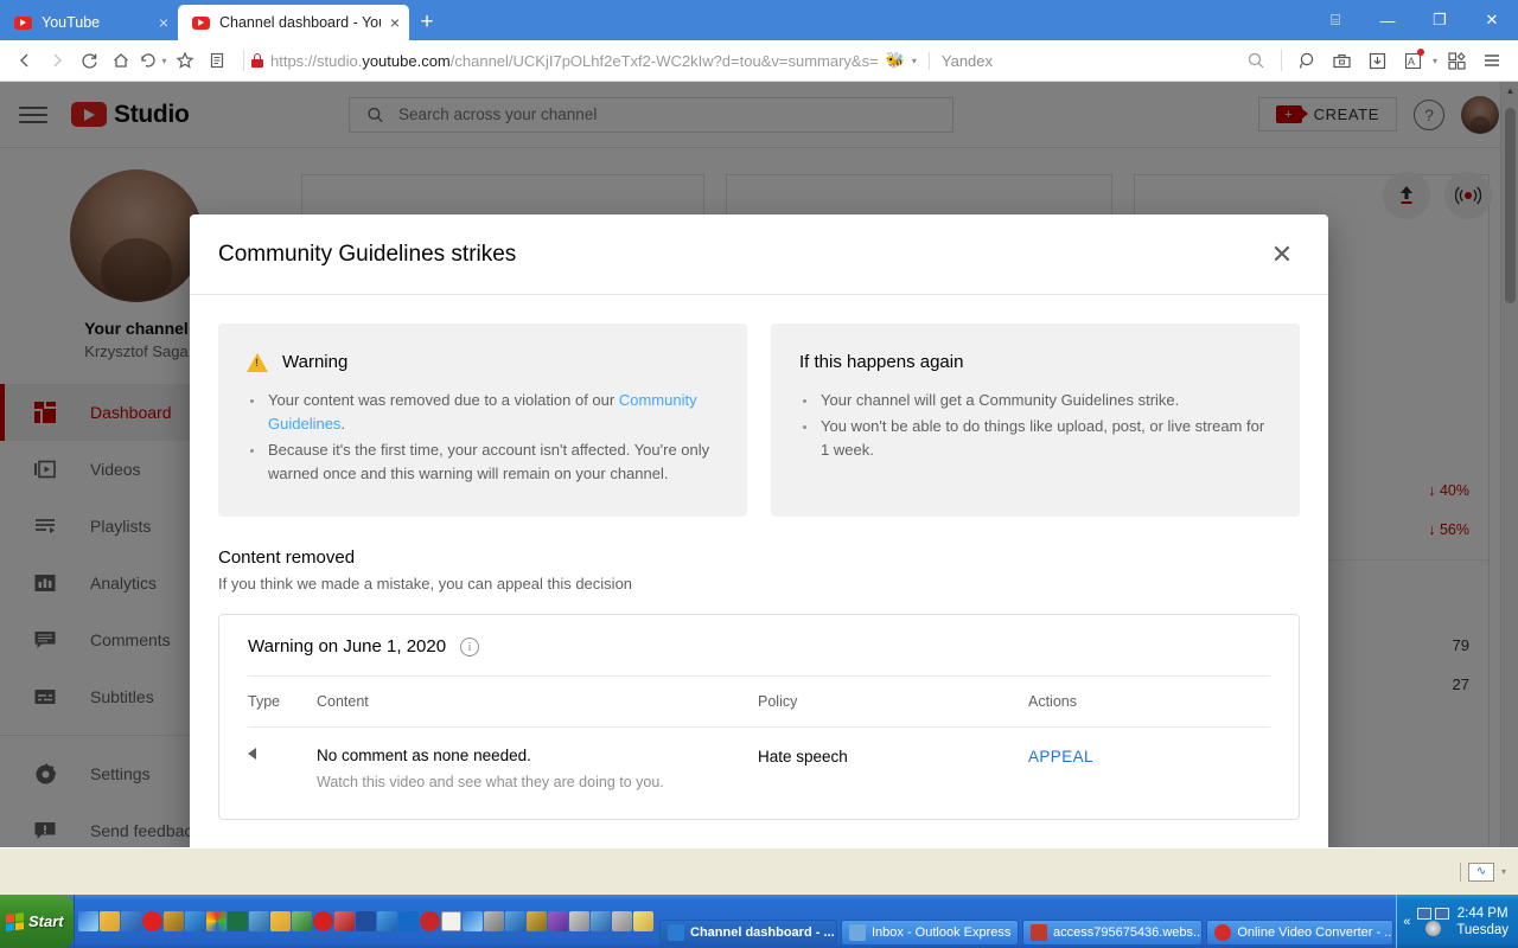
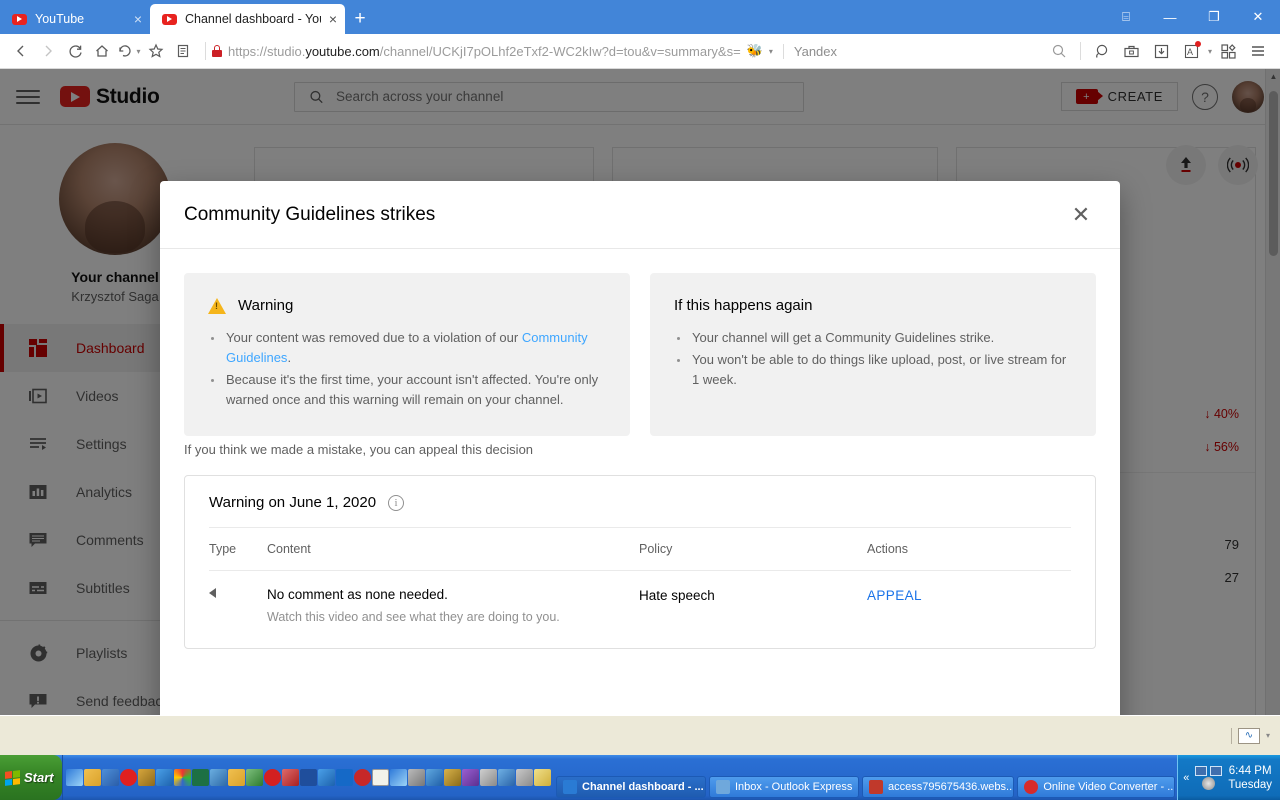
  YouTube
  ×
  Channel dashboard - Yo
  ×
  +
  ⌸
  —
  ❐
  ✕
  ▾
  https://studio.youtube.com/channel/UCKjI7pOLhf2eTxf2-WC2kIw?d=tou&v=summary&s=
  🐝
  ▾
  Yandex
  A
  ▾
  Studio
  Search across your channel
  +
  CREATE
  ?
  Your channel
  Krzysztof Saga
  Dashboard
  Videos
- Playlists
+ Settings
  Analytics
  Comments
  Subtitles
- Settings
+ Playlists
  Send feedbac
  ↓ 40%
  ↓ 56%
  79
  27
  ▲
  Community Guidelines strikes
  ✕
  Warning
  Your content was removed due to a violation of our Community Guidelines.
  Because it's the first time, your account isn't affected. You're only warned once and this warning will remain on your channel.
  If this happens again
  Your channel will get a Community Guidelines strike.
  You won't be able to do things like upload, post, or live stream for 1 week.
- Content removed
  If you think we made a mistake, you can appeal this decision
  Warning on June 1, 2020
  i
  Type	Content	Policy	Actions
  	No comment as none needed. Watch this video and see what they are doing to you.	Hate speech	APPEAL
  ∿
  ▾
  Start
  Channel dashboard - ...
  Inbox - Outlook Express
  access795675436.webs..
  Online Video Converter - ..
  «
- 2:44 PM
+ 6:44 PM
  Tuesday
